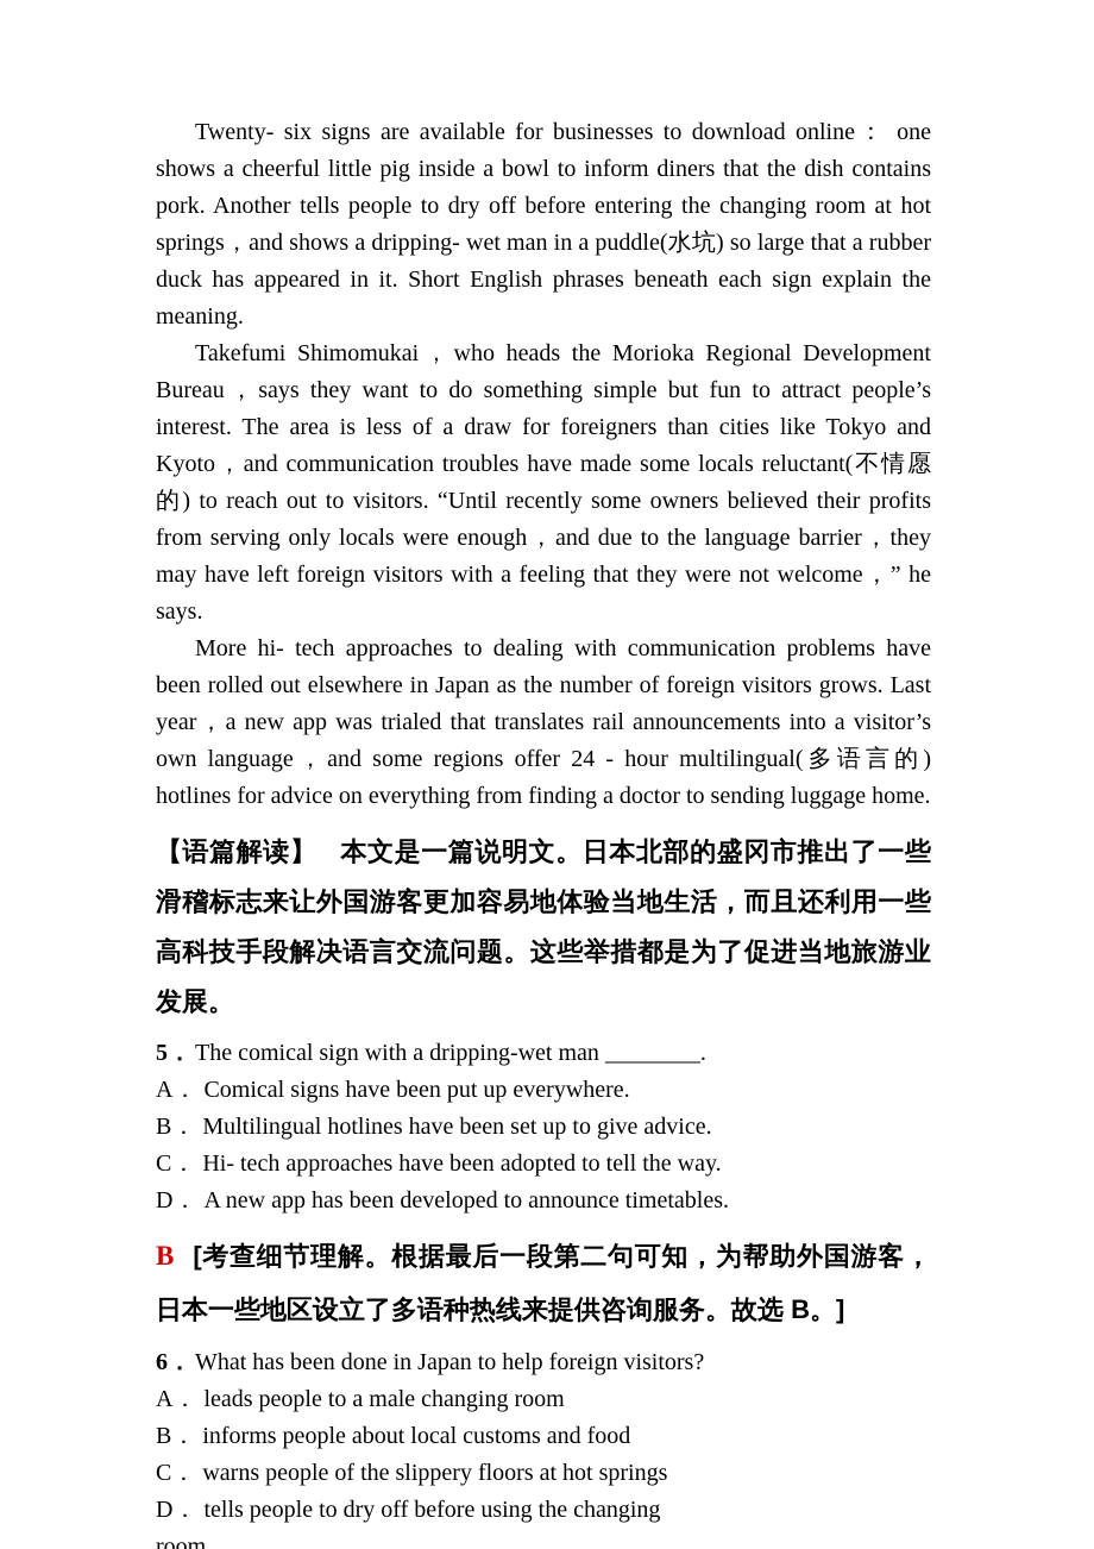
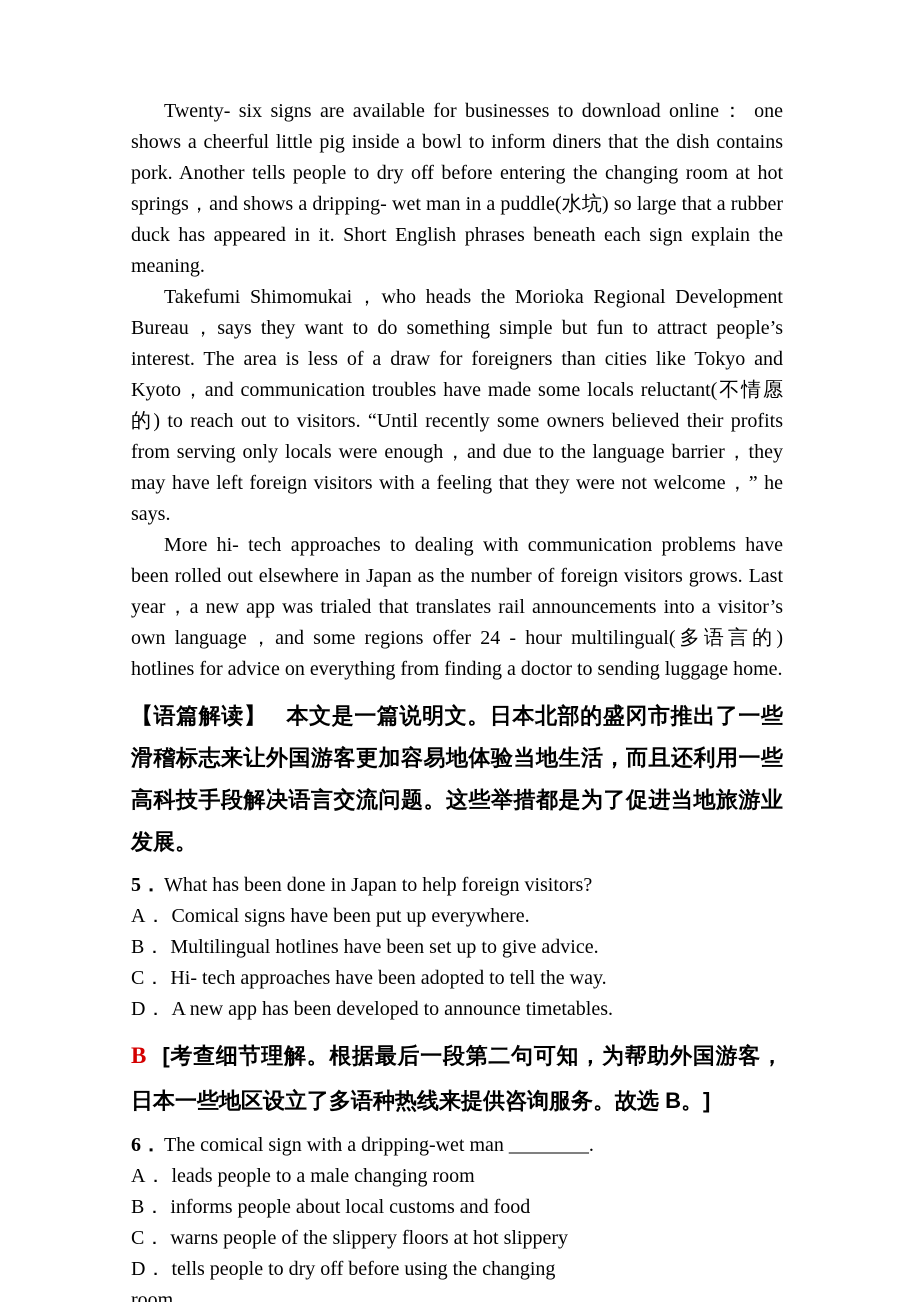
  Twenty- six signs are available for businesses to download online： one shows a cheerful little pig inside a bowl to inform diners that the dish contains pork. Another tells people to dry off before entering the changing room at hot springs，and shows a dripping- wet man in a puddle(水坑) so large that a rubber duck has appeared in it. Short English phrases beneath each sign explain the meaning.
  Takefumi Shimomukai，who heads the Morioka Regional Development Bureau，says they want to do something simple but fun to attract people’s interest. The area is less of a draw for foreigners than cities like Tokyo and Kyoto，and communication troubles have made some locals reluctant(不情愿的) to reach out to visitors. “Until recently some owners believed their profits from serving only locals were enough，and due to the language barrier，they may have left foreign visitors with a feeling that they were not welcome，” he says.
  More hi- tech approaches to dealing with communication problems have been rolled out elsewhere in Japan as the number of foreign visitors grows. Last year，a new app was trialed that translates rail announcements into a visitor’s own language，and some regions offer 24 - hour multilingual(多语言的) hotlines for advice on everything from finding a doctor to sending luggage home.
  【语篇解读】 本文是一篇说明文。日本北部的盛冈市推出了一些滑稽标志来让外国游客更加容易地体验当地生活，而且还利用一些高科技手段解决语言交流问题。这些举措都是为了促进当地旅游业发展。
- 5． The comical sign with a dripping-wet man ________.
+ 5． What has been done in Japan to help foreign visitors?
  A． Comical signs have been put up everywhere.
  B． Multilingual hotlines have been set up to give advice.
  C． Hi- tech approaches have been adopted to tell the way.
  D． A new app has been developed to announce timetables.
  B [考查细节理解。根据最后一段第二句可知，为帮助外国游客，日本一些地区设立了多语种热线来提供咨询服务。故选 B。]
- 6． What has been done in Japan to help foreign visitors?
+ 6． The comical sign with a dripping-wet man ________.
  A． leads people to a male changing room
  B． informs people about local customs and food
- C． warns people of the slippery floors at hot springs
+ C． warns people of the slippery floors at hot slippery
  D． tells people to dry off before using the changing
  room
